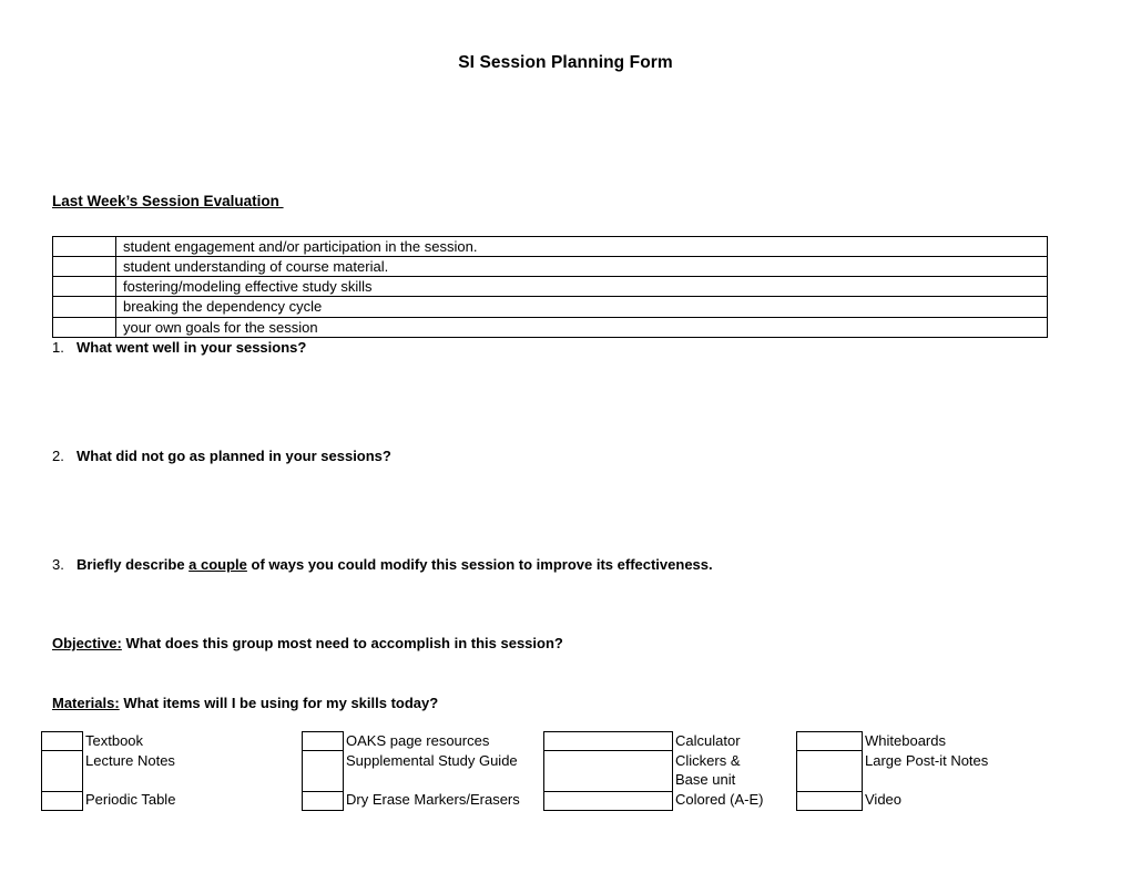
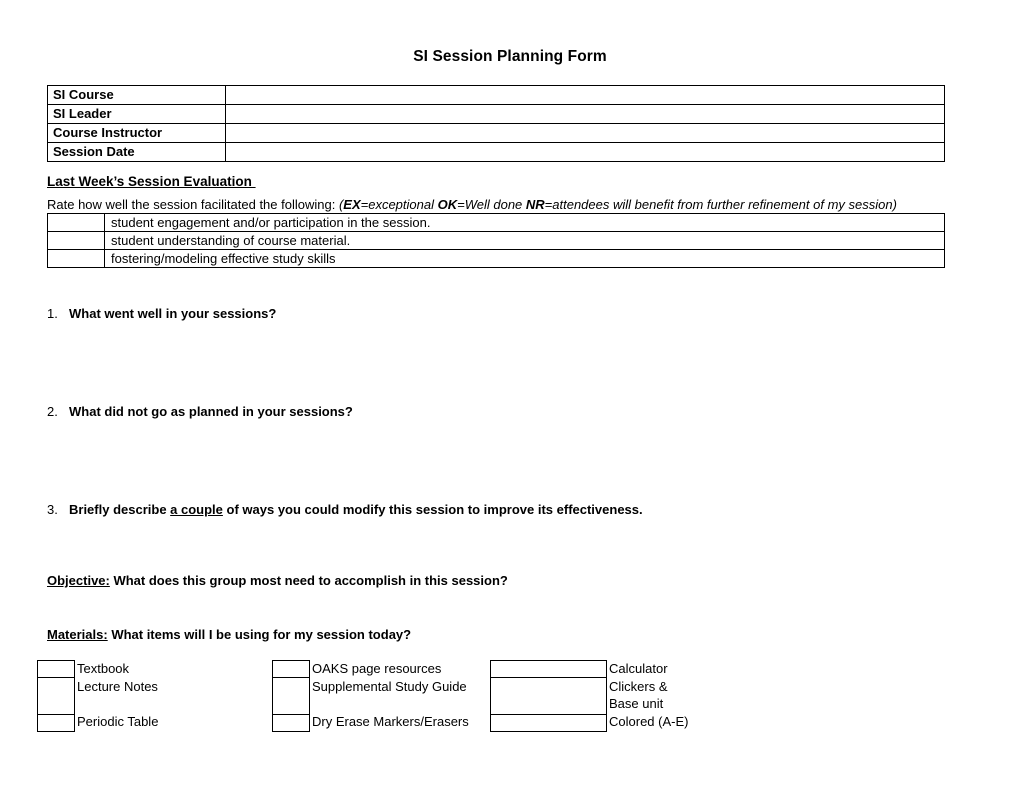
  SI Session Planning Form
+ SI Course
+ SI Leader
+ Course Instructor
+ Session Date
  Last Week’s Session Evaluation
+ Rate how well the session facilitated the following: (EX=exceptional OK=Well done NR=attendees will benefit from further refinement of my session)
  	student engagement and/or participation in the session.
  	student understanding of course material.
  	fostering/modeling effective study skills
- 	breaking the dependency cycle
- 	your own goals for the session
  1. What went well in your sessions?
  2. What did not go as planned in your sessions?
  3. Briefly describe a couple of ways you could modify this session to improve its effectiveness.
  Objective: What does this group most need to accomplish in this session?
- Materials: What items will I be using for my skills today?
+ Materials: What items will I be using for my session today?
  Textbook
  Lecture Notes
  Periodic Table
  OAKS page resources
  Supplemental Study Guide
  Dry Erase Markers/Erasers
  Calculator
  Clickers & Base unit
  Colored (A-E)
- Whiteboards
- Large Post-it Notes
- Video
